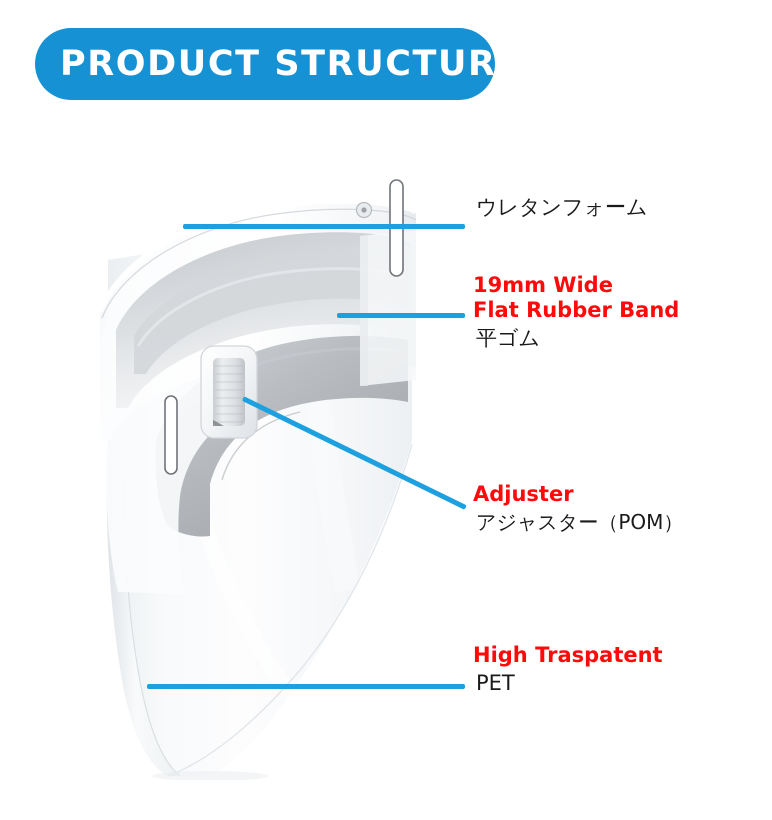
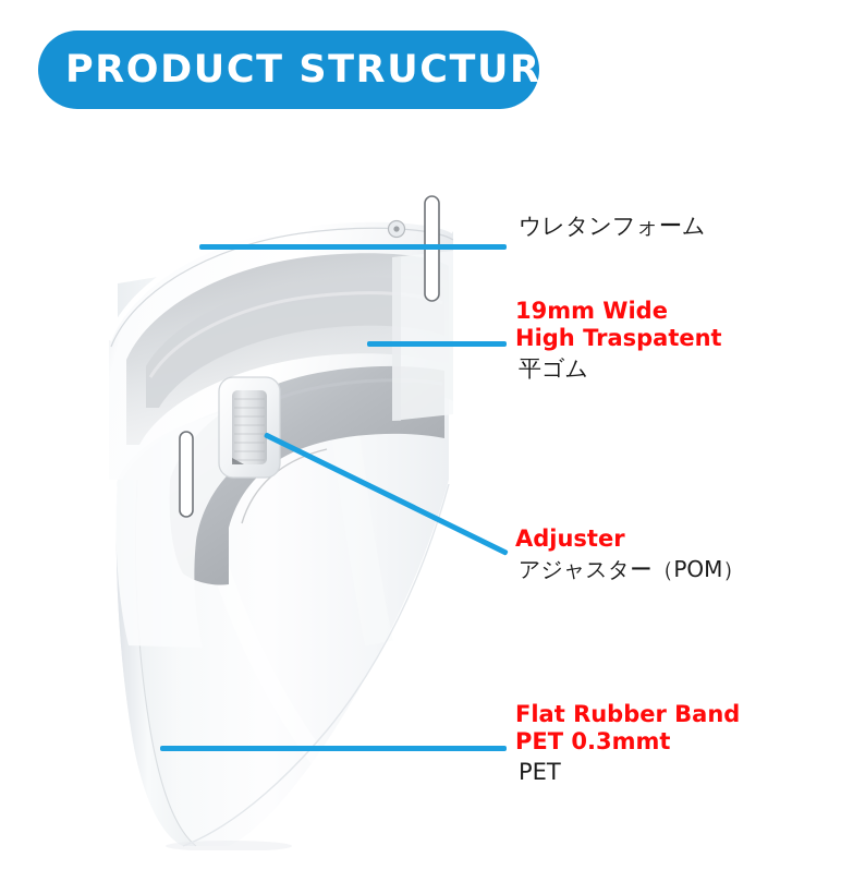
  PRODUCT STRUCTURE
  ウレタンフォーム
  19mm Wide
- Flat Rubber Band
+ High Traspatent
  平ゴム
  Adjuster
  アジャスター（POM）
- High Traspatent
+ Flat Rubber Band
+ PET 0.3mmt
  PET
